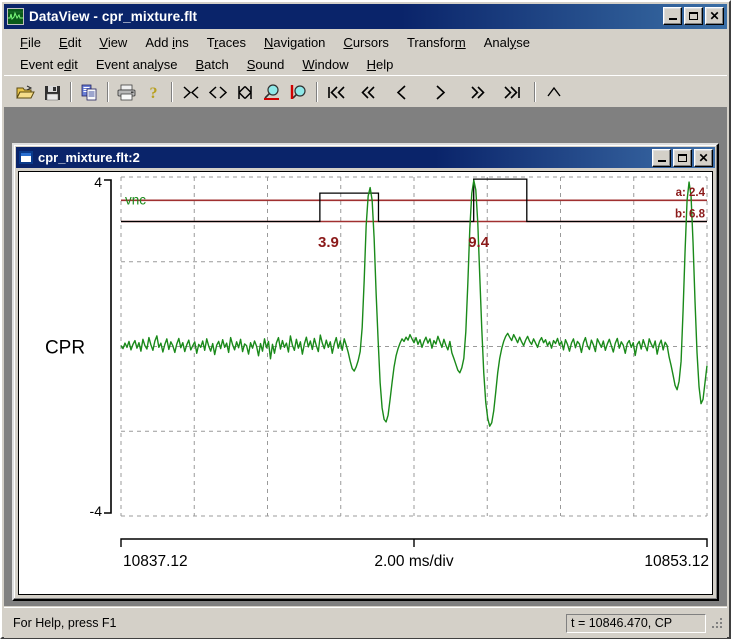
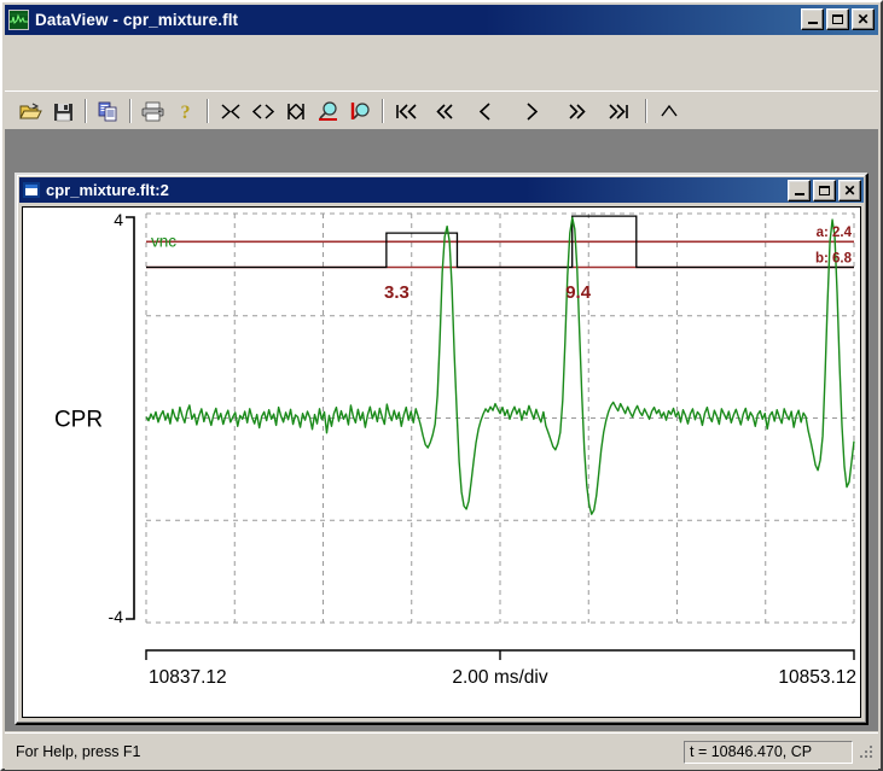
  DataView - cpr_mixture.flt
  ✕
- File
- Edit
- View
- Add ins
- Traces
- Navigation
- Cursors
- Transform
- Analyse
- Event edit
- Event analyse
- Batch
- Sound
- Window
- Help
  ?
  cpr_mixture.flt:2
  ✕
  4
  -4
  CPR
  10837.12
  2.00 ms/div
  10853.12
  vnc
- 3.9
+ 3.3
  9.4
  a: 2.4
  b: 6.8
  For Help, press F1
  t = 10846.470, CP
